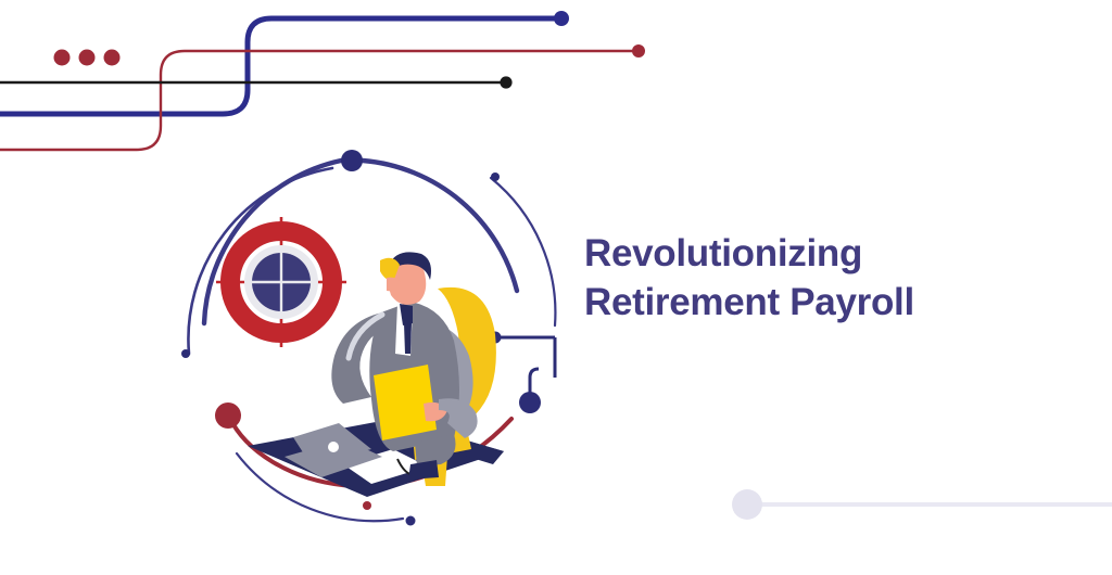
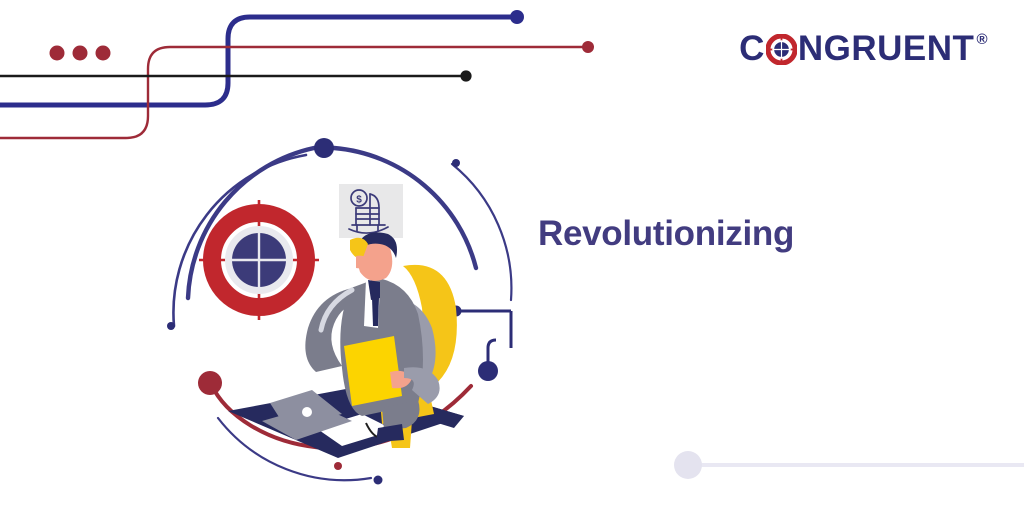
+ C
+ NGRUENT
+ ®
+ $
  Revolutionizing
- Retirement Payroll
